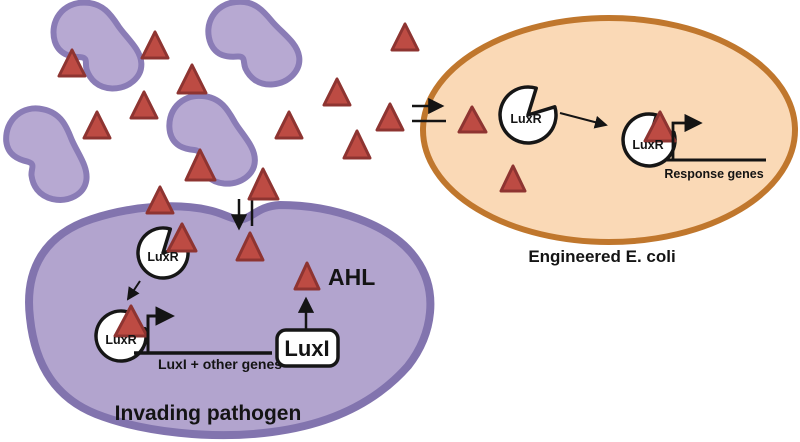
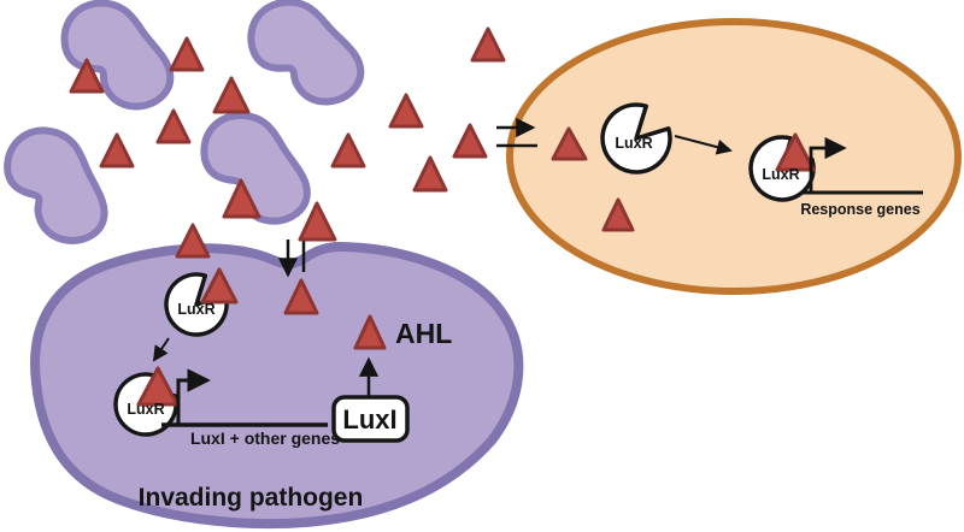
  LuxR
  LuxR
  LuxI + other gene
  LuxI
  AHL
  LuxR
  LuxR
  Response genes
  Invading pathogen
- Engineered E. coli
